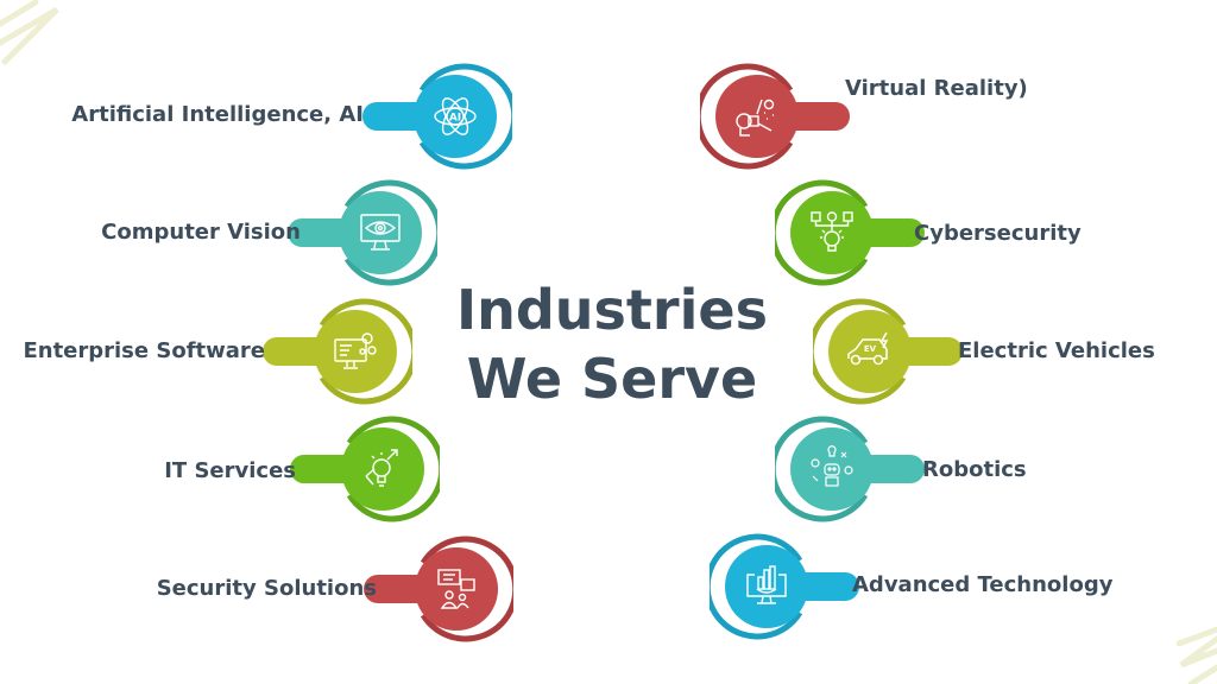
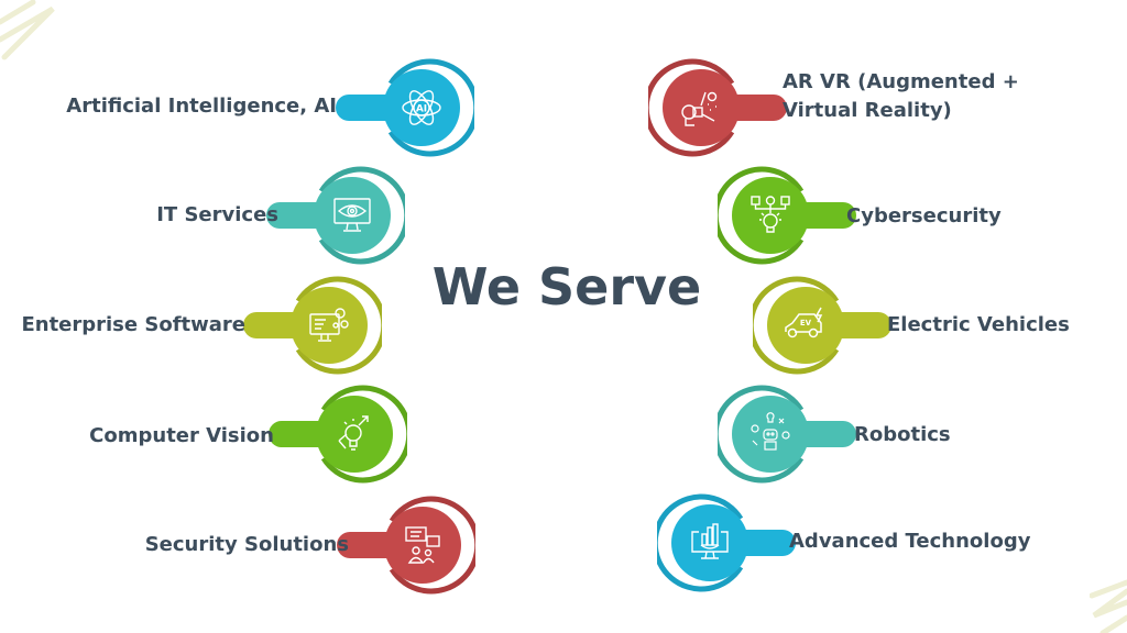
- Industries
  We Serve
  AI
  Artificial Intelligence, AI
- Computer Vision
+ IT Services
  Enterprise Software
- IT Services
+ Computer Vision
  Security Solutions
+ AR VR (Augmented +
  Virtual Reality)
  Cybersecurity
  EV
  Electric Vehicles
  Robotics
  Advanced Technology
